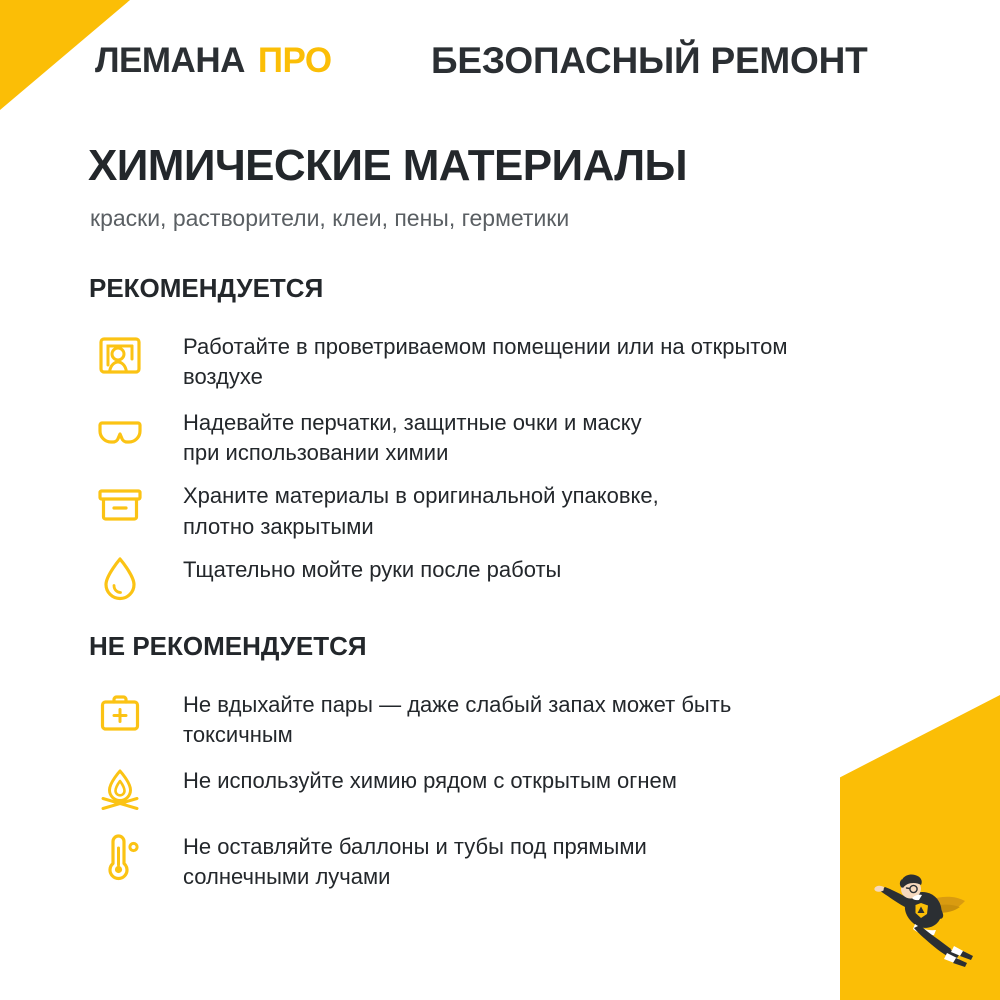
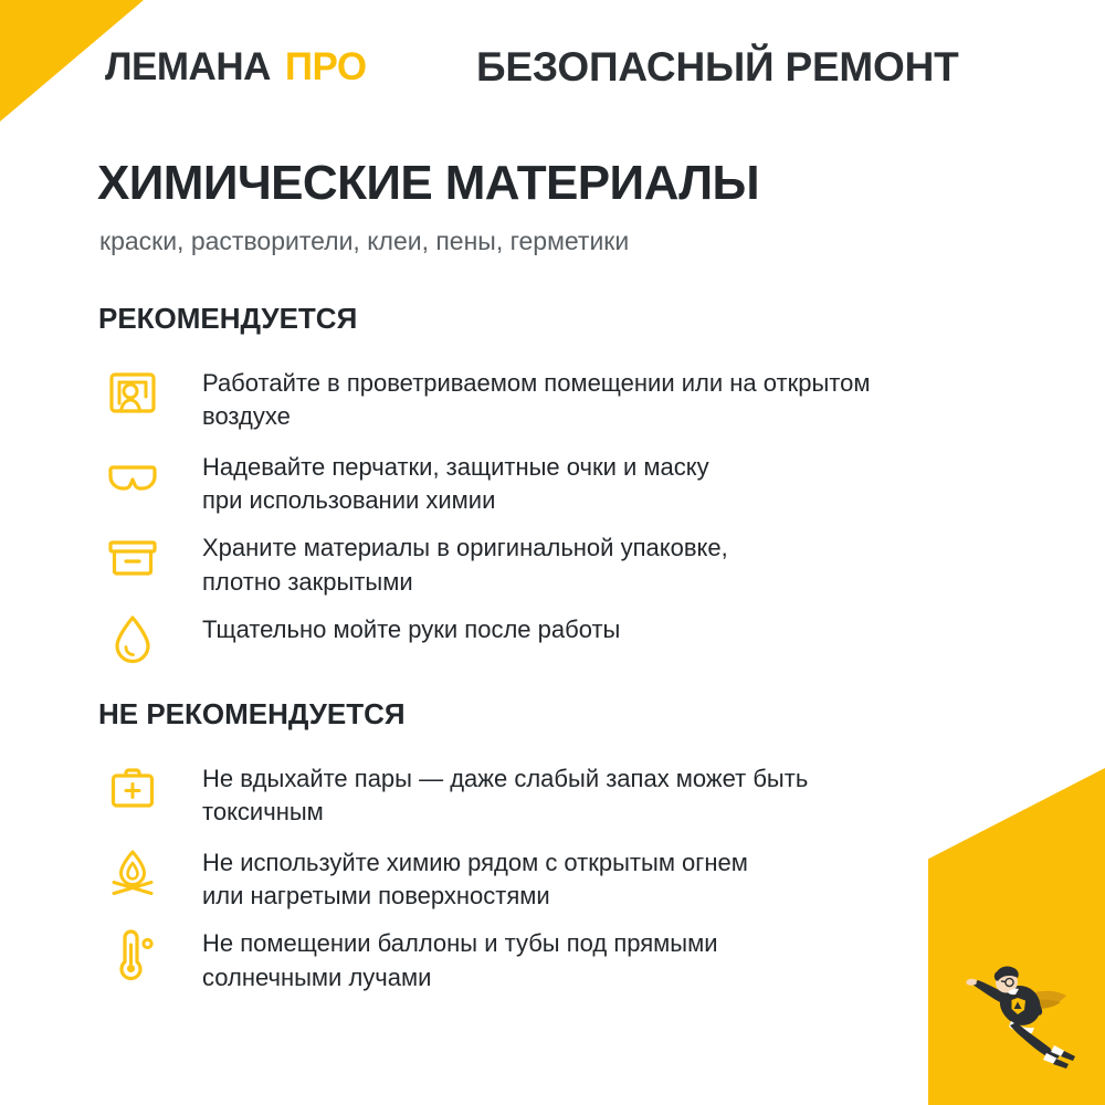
  ЛЕМАНА ПРО
  БЕЗОПАСНЫЙ РЕМОНТ
  ХИМИЧЕСКИЕ МАТЕРИАЛЫ
  краски, растворители, клеи, пены, герметики
  РЕКОМЕНДУЕТСЯ
  Работайте в проветриваемом помещении или на открытом
  воздухе
  Надевайте перчатки, защитные очки и маску
  при использовании химии
  Храните материалы в оригинальной упаковке,
  плотно закрытыми
  Тщательно мойте руки после работы
  НЕ РЕКОМЕНДУЕТСЯ
  Не вдыхайте пары — даже слабый запах может быть
  токсичным
  Не используйте химию рядом с открытым огнем
+ или нагретыми поверхностями
- Не оставляйте баллоны и тубы под прямыми
+ Не помещении баллоны и тубы под прямыми
  солнечными лучами
